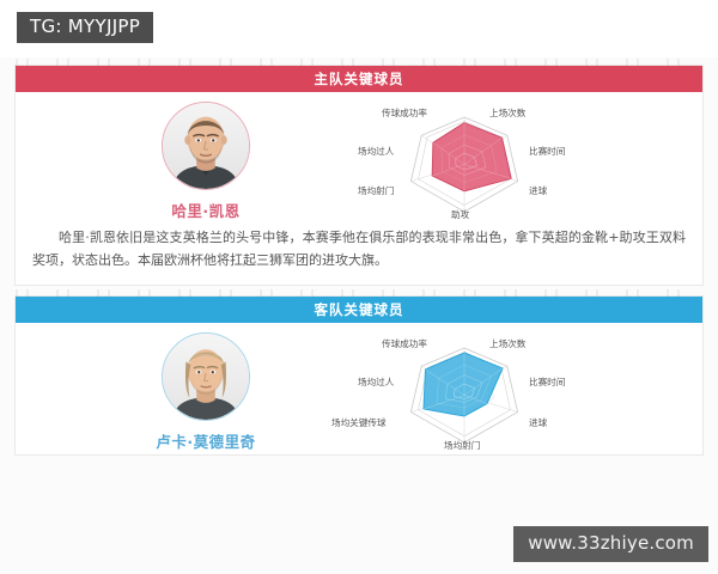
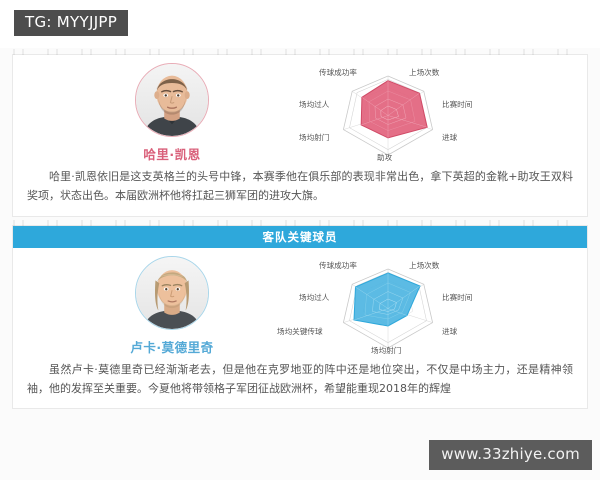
  TG: MYYJJPP
- 主队关键球员
  哈里·凯恩
  上场次数
  比赛时间
  进球
  助攻
  场均射门
  场均过人
  传球成功率
  哈里·凯恩依旧是这支英格兰的头号中锋，本赛季他在俱乐部的表现非常出色，拿下英超的金靴+助攻王双料奖项，状态出色。本届欧洲杯他将扛起三狮军团的进攻大旗。
  客队关键球员
  卢卡·莫德里奇
  上场次数
  比赛时间
  进球
  场均射门
  场均关键传球
  场均过人
  传球成功率
+ 虽然卢卡·莫德里奇已经渐渐老去，但是他在克罗地亚的阵中还是地位突出，不仅是中场主力，还是精神领袖，他的发挥至关重要。今夏他将带领格子军团征战欧洲杯，希望能重现2018年的辉煌
  www.33zhiye.com
